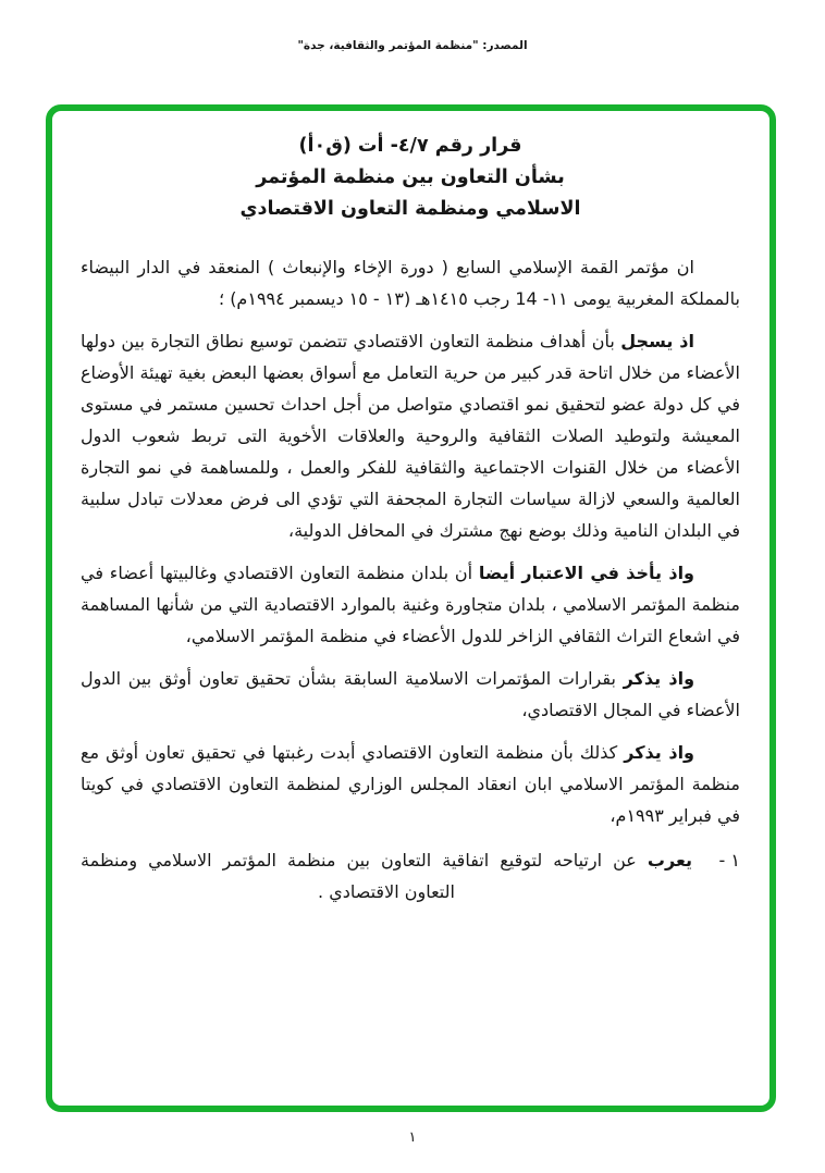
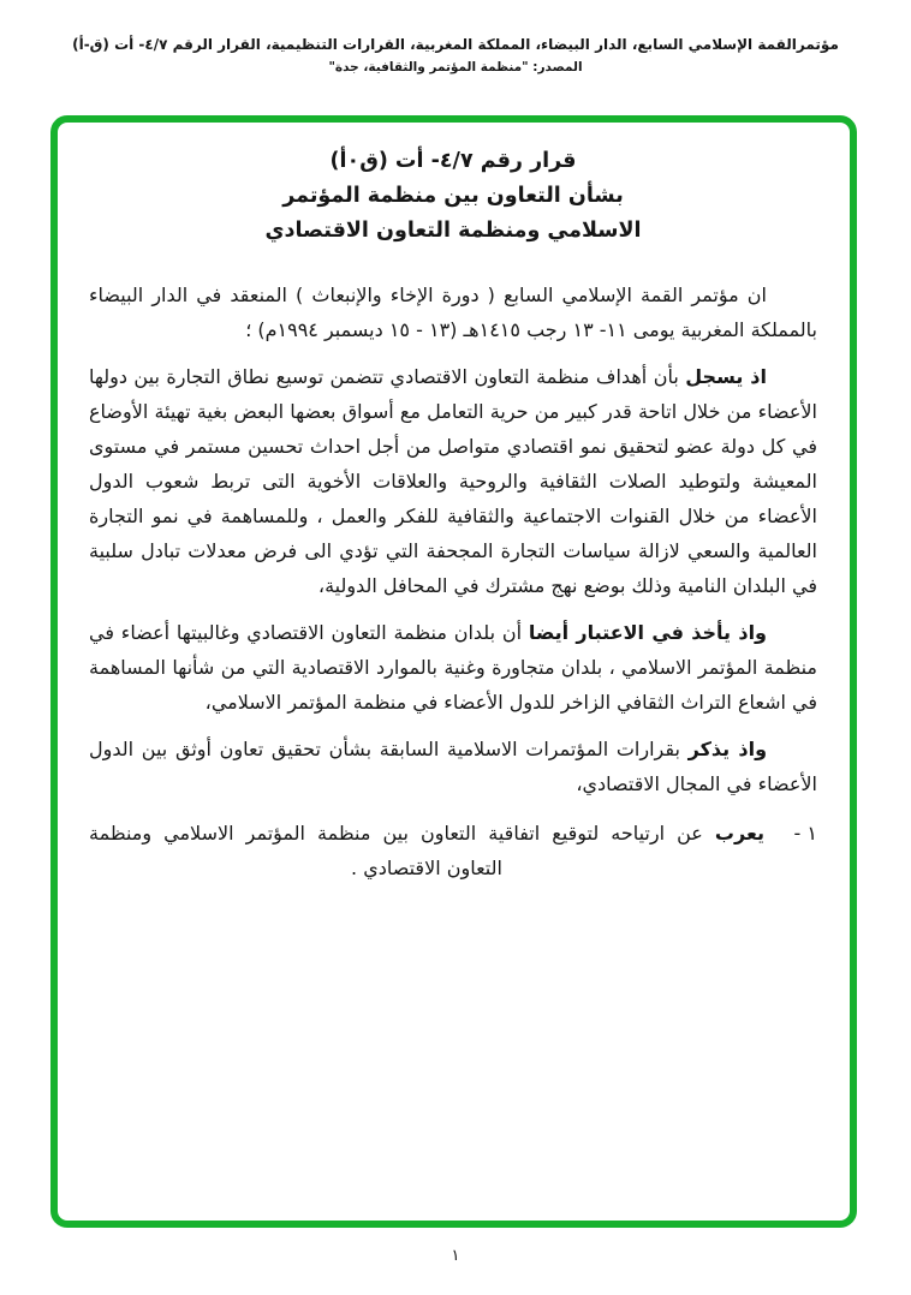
+ مؤتمرالقمة الإسلامي السابع، الدار البيضاء، المملكة المغربية، القرارات التنظيمية، القرار الرقم ٤/٧- أت (ق-أ)
  المصدر: "منظمة المؤتمر والثقافية، جدة"
  قرار رقم ٤/٧- أت (ق٠أ)
  بشأن التعاون بين منظمة المؤتمر
  الاسلامي ومنظمة التعاون الاقتصادي
- ان مؤتمر القمة الإسلامي السابع ( دورة الإخاء والإنبعاث ) المنعقد في الدار البيضاء بالمملكة المغربية يومى ١١- 14 رجب ١٤١٥هـ (١٣ - ١٥ ديسمبر ١٩٩٤م) ؛
+ ان مؤتمر القمة الإسلامي السابع ( دورة الإخاء والإنبعاث ) المنعقد في الدار البيضاء بالمملكة المغربية يومى ١١- ١٣ رجب ١٤١٥هـ (١٣ - ١٥ ديسمبر ١٩٩٤م) ؛
  اذ يسجل بأن أهداف منظمة التعاون الاقتصادي تتضمن توسيع نطاق التجارة بين دولها الأعضاء من خلال اتاحة قدر كبير من حرية التعامل مع أسواق بعضها البعض بغية تهيئة الأوضاع في كل دولة عضو لتحقيق نمو اقتصادي متواصل من أجل احداث تحسين مستمر في مستوى المعيشة ولتوطيد الصلات الثقافية والروحية والعلاقات الأخوية التى تربط شعوب الدول الأعضاء من خلال القنوات الاجتماعية والثقافية للفكر والعمل ، وللمساهمة في نمو التجارة العالمية والسعي لازالة سياسات التجارة المجحفة التي تؤدي الى فرض معدلات تبادل سلبية في البلدان النامية وذلك بوضع نهج مشترك في المحافل الدولية،
  واذ يأخذ في الاعتبار أيضا أن بلدان منظمة التعاون الاقتصادي وغالبيتها أعضاء في منظمة المؤتمر الاسلامي ، بلدان متجاورة وغنية بالموارد الاقتصادية التي من شأنها المساهمة في اشعاع التراث الثقافي الزاخر للدول الأعضاء في منظمة المؤتمر الاسلامي،
  واذ يذكر بقرارات المؤتمرات الاسلامية السابقة بشأن تحقيق تعاون أوثق بين الدول الأعضاء في المجال الاقتصادي،
- واذ يذكر كذلك بأن منظمة التعاون الاقتصادي أبدت رغبتها في تحقيق تعاون أوثق مع منظمة المؤتمر الاسلامي ابان انعقاد المجلس الوزاري لمنظمة التعاون الاقتصادي في كويتا في فبراير ١٩٩٣م،
  ١ -
  يعرب عن ارتياحه لتوقيع اتفاقية التعاون بين منظمة المؤتمر الاسلامي ومنظمة التعاون الاقتصادي .
  ١
